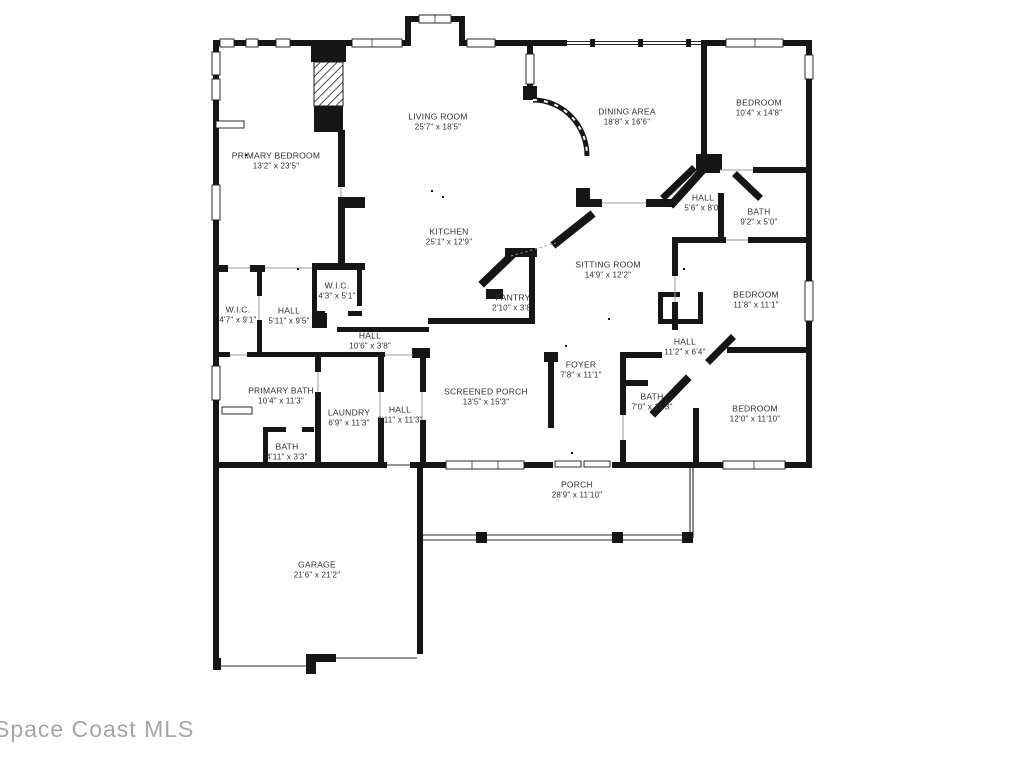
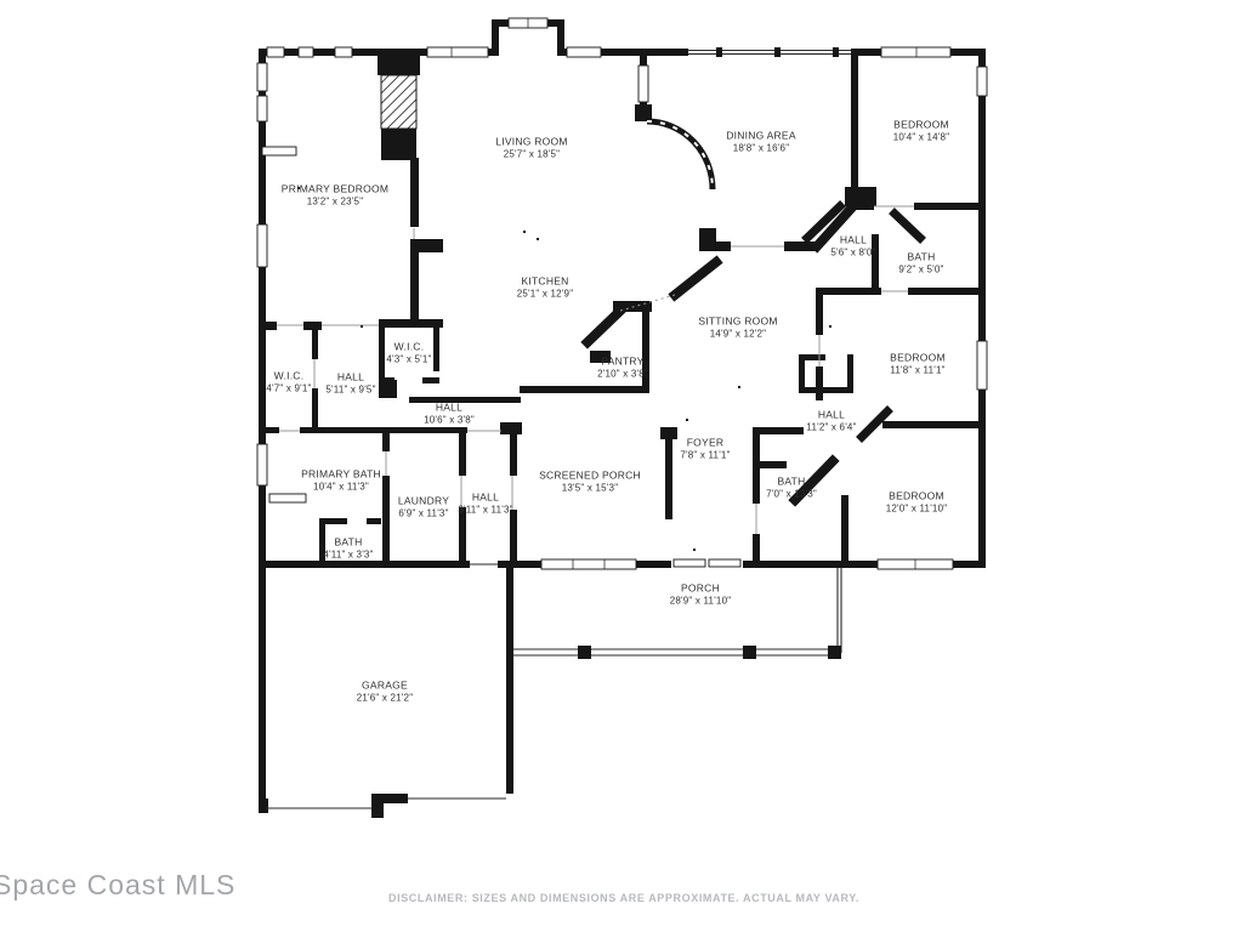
  LIVING ROOM
  25'7" x 18'5"
  PRIMARY BEDROOM
  13'2" x 23'5"
  DINING AREA
  18'8" x 16'6"
  BEDROOM
  10'4" x 14'8"
  KITCHEN
  25'1" x 12'9"
  HALL
  5'6" x 8'0"
  BATH
  9'2" x 5'0"
  SITTING ROOM
  14'9" x 12'2"
  BEDROOM
  11'8" x 11'1"
  W.I.C.
  4'7" x 9'1"
  HALL
  5'11" x 9'5"
  W.I.C.
  4'3" x 5'1"
  PANTRY
  2'10" x 3'8"
  HALL
  10'6" x 3'8"
  HALL
  11'2" x 6'4"
  FOYER
  7'8" x 11'1"
  SCREENED PORCH
  13'5" x 15'3"
  PRIMARY BATH
  10'4" x 11'3"
  LAUNDRY
  6'9" x 11'3"
  HALL
  3'11" x 11'3"
  BATH
- 7'0" x 11'3"
+ 7'0" x 13'3"
  BEDROOM
  12'0" x 11'10"
  BATH
  4'11" x 3'3"
  PORCH
  28'9" x 11'10"
  GARAGE
  21'6" x 21'2"
  Space Coast MLS
+ DISCLAIMER: SIZES AND DIMENSIONS ARE APPROXIMATE. ACTUAL MAY VARY.
